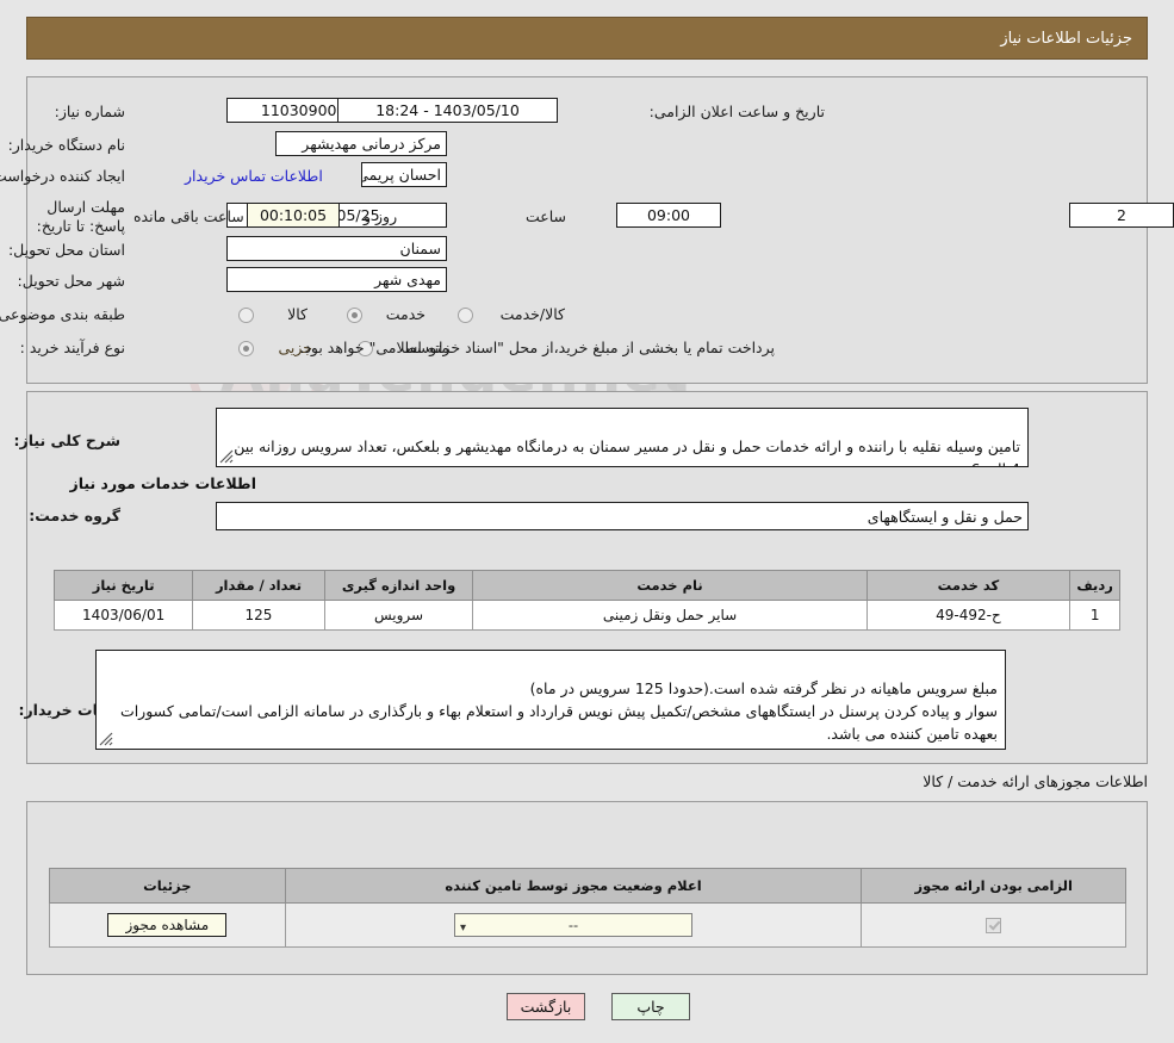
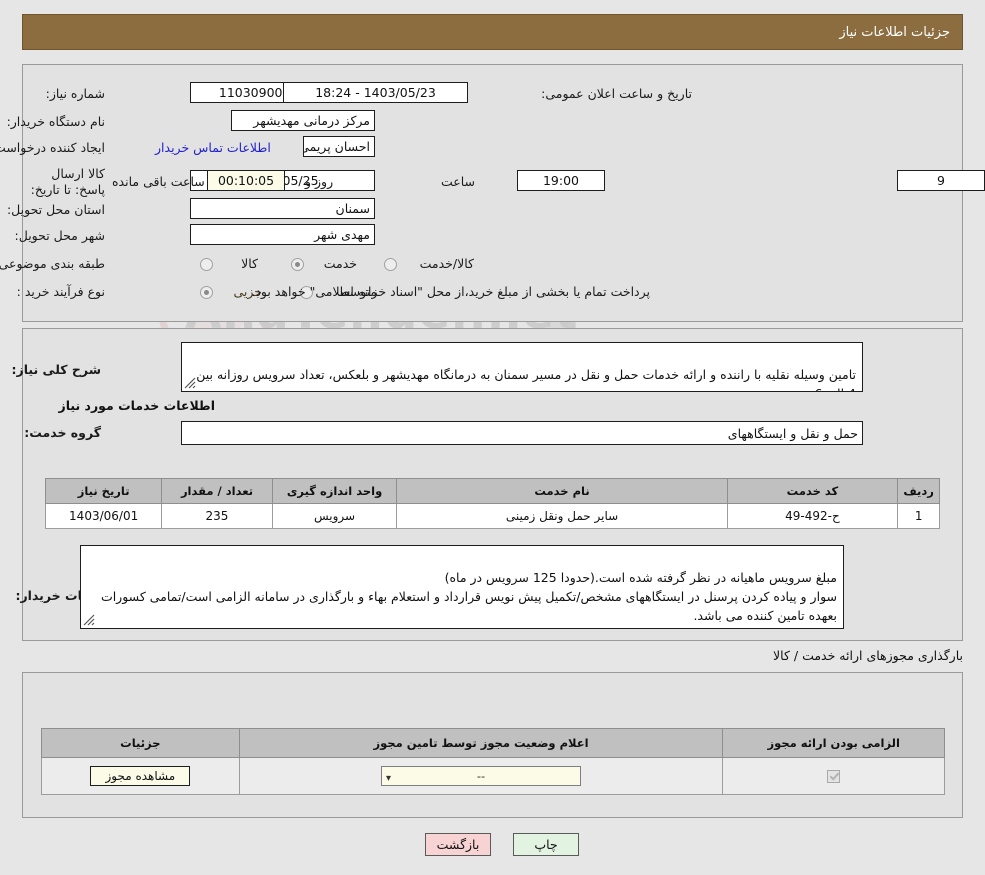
  جزئیات اطلاعات نیاز
  شماره نیاز:
- تاریخ و ساعت اعلان الزامی:
+ تاریخ و ساعت اعلان عمومی:
- 1403/05/10 - 18:24
+ 1403/05/23 - 18:24
  نام دستگاه خریدار:
  مرکز درمانی مهدیشهر
  ایجاد کننده درخواست
  اطلاعات تماس خریدار
- مهلت ارسال پاسخ: تا تاریخ:
+ کالا ارسال پاسخ: تا تاریخ:
  ساعت
- 09:00
+ 19:00
- 2
+ 9
  روز و
  00:10:05
  ساعت باقی مانده
  استان محل تحویل:
  سمنان
  شهر محل تحویل:
  مهدی شهر
  طبقه بندی موضوعی
  کالا
  خدمت
  کالا/خدمت
  نوع فرآیند خرید :
  جزیی
  متوسط
  پرداخت تمام یا بخشی از مبلغ خرید،از محل "اسناد خزانه اسلامی" خواهد بود.
  شرح کلی نیاز:
  تامین وسیله نقلیه با راننده و ارائه خدمات حمل و نقل در مسیر سمنان به درمانگاه مهدیشهر و بلعکس، تعداد سرویس روزانه بین
  اطلاعات خدمات مورد نیاز
  گروه خدمت:
  حمل و نقل و ایستگاههای
  ردیف	کد خدمت	نام خدمت	واحد اندازه گیری	تعداد / مقدار	تاریخ نیاز
- 1	ح-492-49	سایر حمل ونقل زمینی	سرویس	125	1403/06/01
+ 1	ح-492-49	سایر حمل ونقل زمینی	سرویس	235	1403/06/01
  مبلغ سرویس ماهیانه در نظر گرفته شده است.(حدودا 125 سرویس در ماه)
  سوار و پیاده کردن پرسنل در ایستگاههای مشخص/تکمیل پیش نویس قرارداد و استعلام بهاء و بارگذاری در سامانه الزامی است/تمامی کسورات بعهده تامین کننده می باشد.
- اطلاعات مجوزهای ارائه خدمت / کالا
+ بارگذاری مجوزهای ارائه خدمت / کالا
- الزامی بودن ارائه مجوز	اعلام وضعیت مجوز توسط تامین کننده	جزئیات
+ الزامی بودن ارائه مجوز	اعلام وضعیت مجوز توسط تامین مجوز	جزئیات
  	▾ --	مشاهده مجوز
  چاپ
  بازگشت
